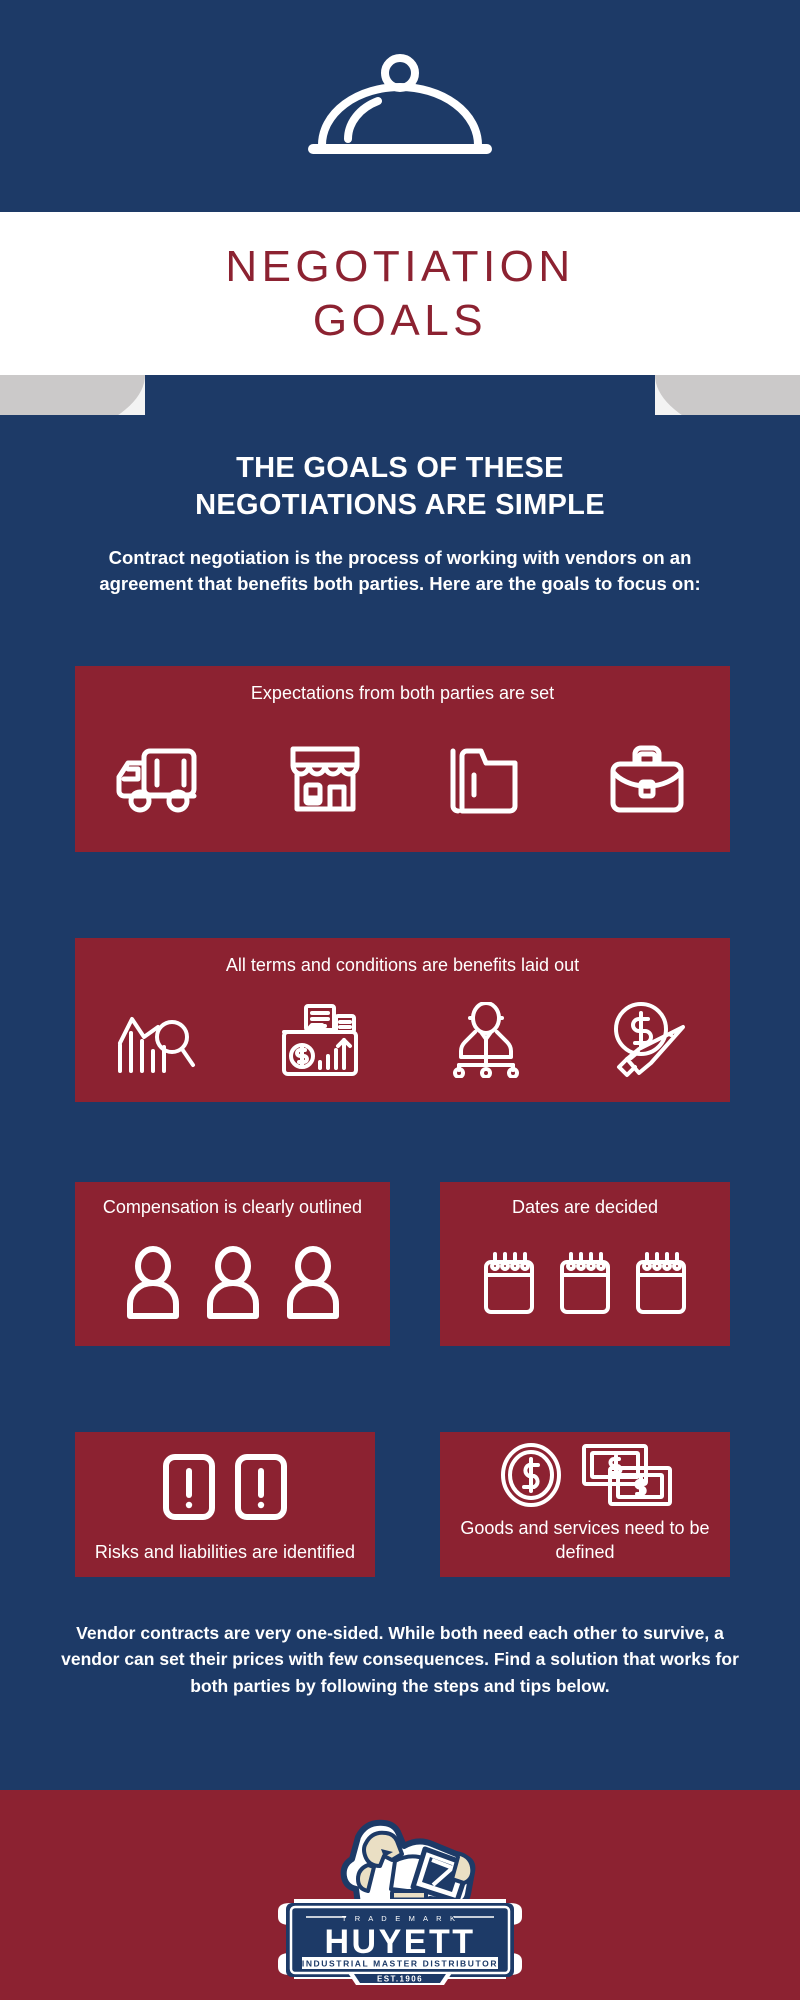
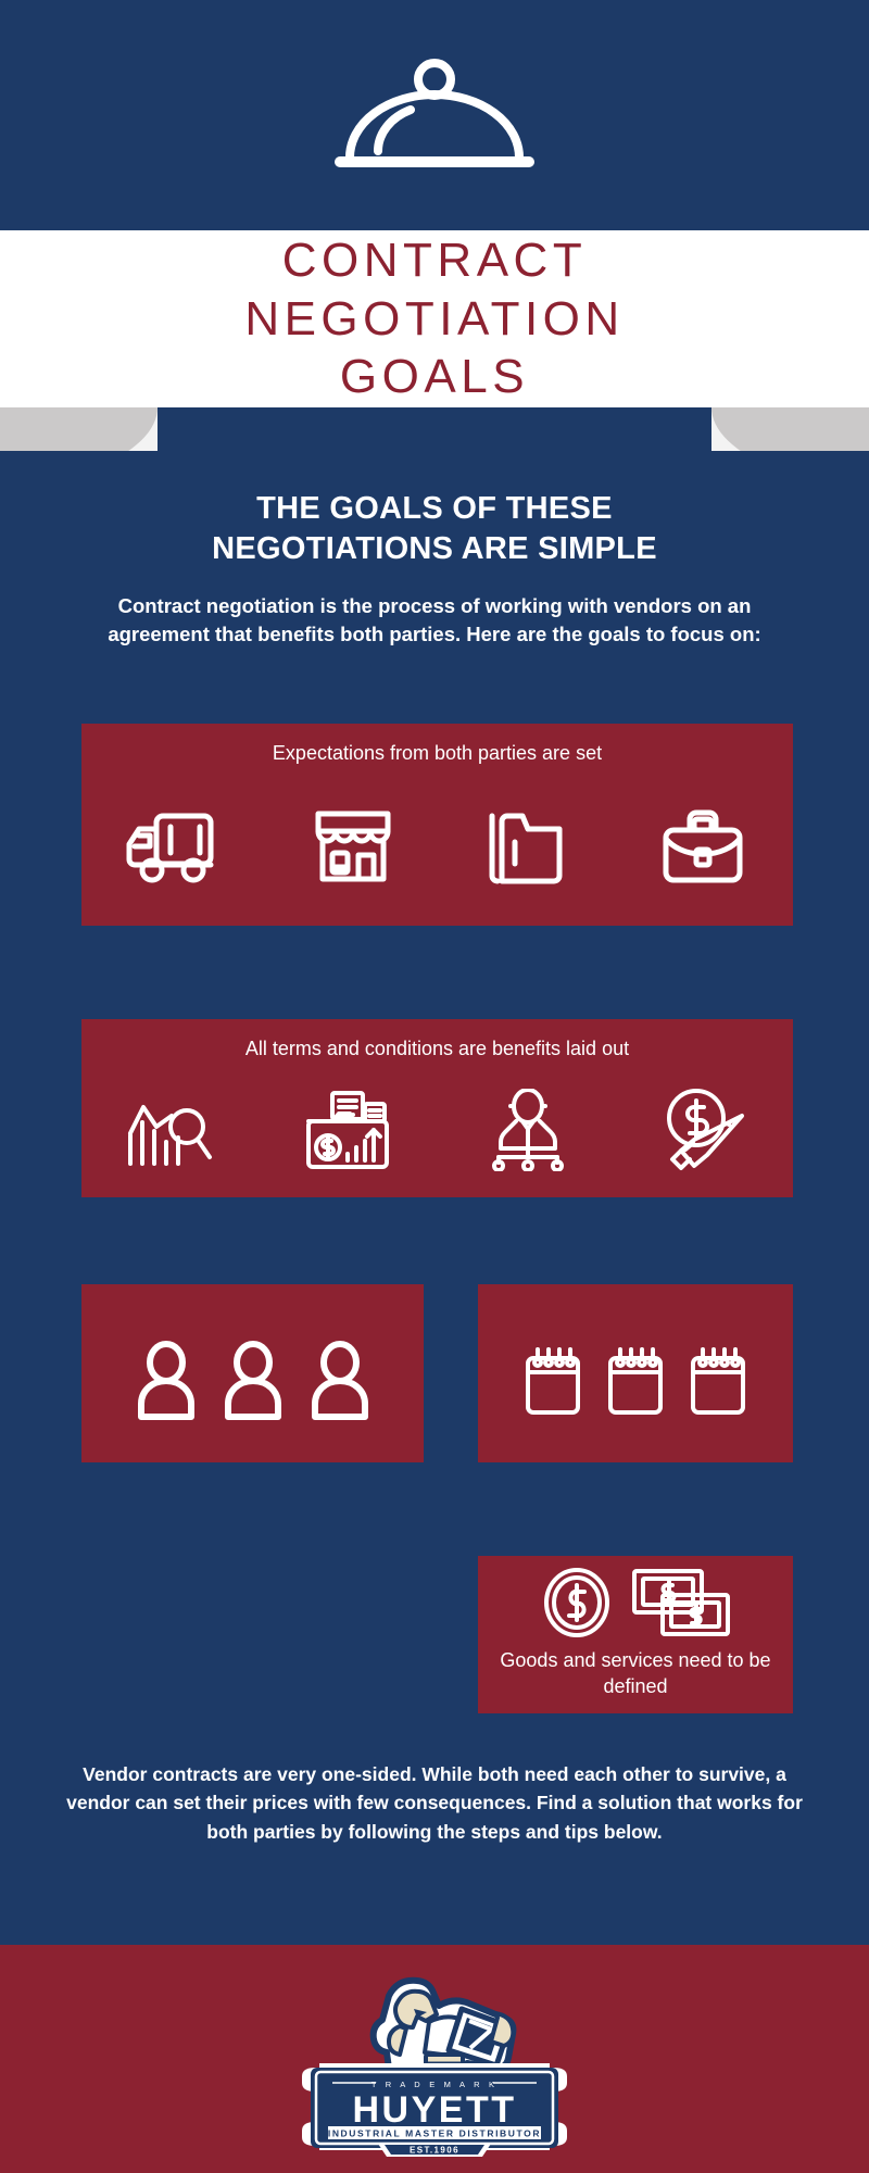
+ CONTRACT
  NEGOTIATION
  GOALS
  THE GOALS OF THESE
  NEGOTIATIONS ARE SIMPLE
  Contract negotiation is the process of working with vendors on an agreement that benefits both parties. Here are the goals to focus on:
  Expectations from both parties are set
  All terms and conditions are benefits laid out
- Compensation is clearly outlined
- Dates are decided
- Risks and liabilities are identified
  Goods and services need to be defined
  Vendor contracts are very one-sided. While both need each other to survive, a vendor can set their prices with few consequences. Find a solution that works for both parties by following the steps and tips below.
  T R A D E M A R K
  HUYETT
  INDUSTRIAL MASTER DISTRIBUTOR
  EST.1906
